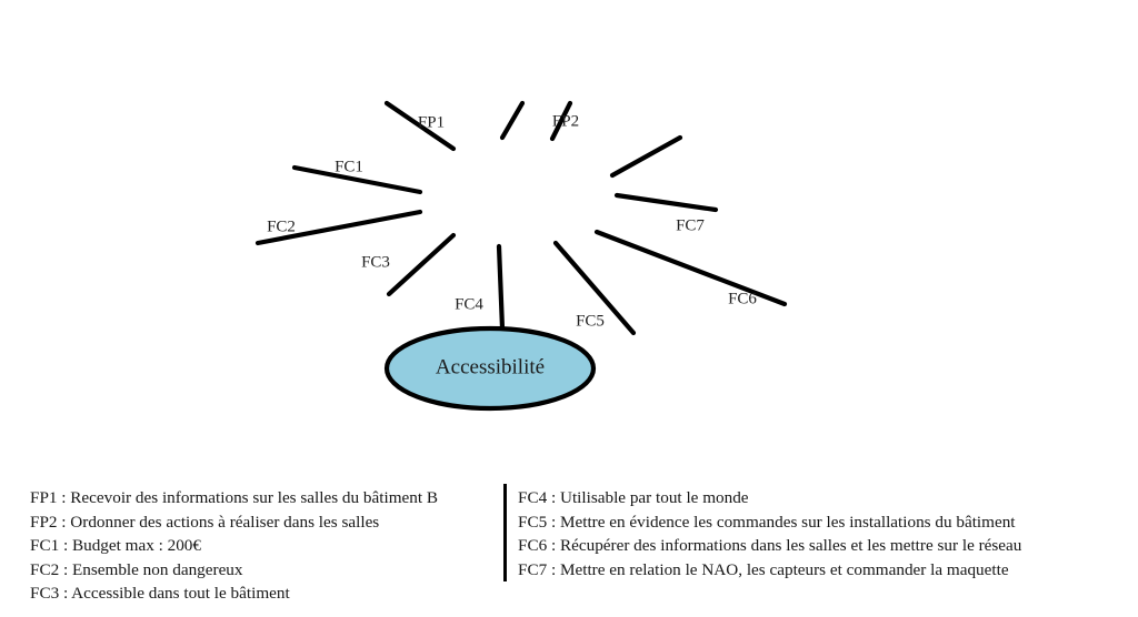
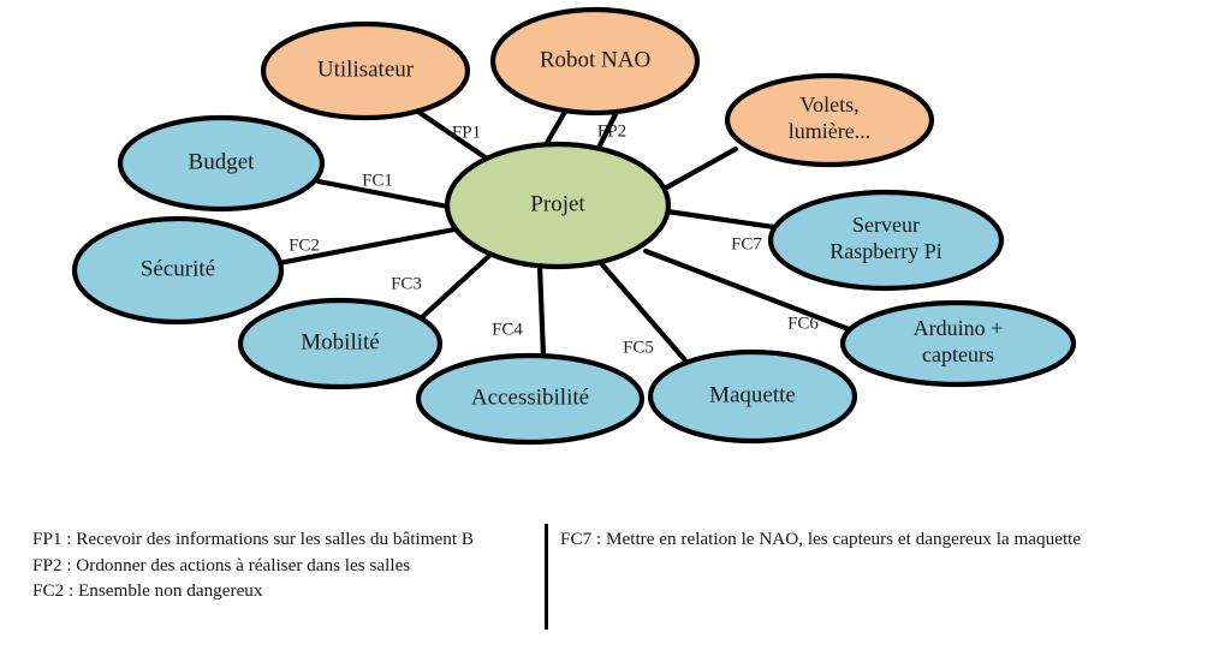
+ Utilisateur
+ Robot NAO
+ Volets,
+ lumière...
+ Serveur
+ Raspberry Pi
+ Arduino +
+ capteurs
+ Maquette
  Accessibilité
+ Mobilité
+ Sécurité
+ Budget
+ Projet
  FP1
  FP2
  FC7
  FC6
  FC5
  FC4
  FC3
  FC2
  FC1
  FP1 : Recevoir des informations sur les salles du bâtiment B
  FP2 : Ordonner des actions à réaliser dans les salles
- FC1 : Budget max : 200€
  FC2 : Ensemble non dangereux
- FC3 : Accessible dans tout le bâtiment
- FC4 : Utilisable par tout le monde
- FC5 : Mettre en évidence les commandes sur les installations du bâtiment
- FC6 : Récupérer des informations dans les salles et les mettre sur le réseau
- FC7 : Mettre en relation le NAO, les capteurs et commander la maquette
+ FC7 : Mettre en relation le NAO, les capteurs et dangereux la maquette
